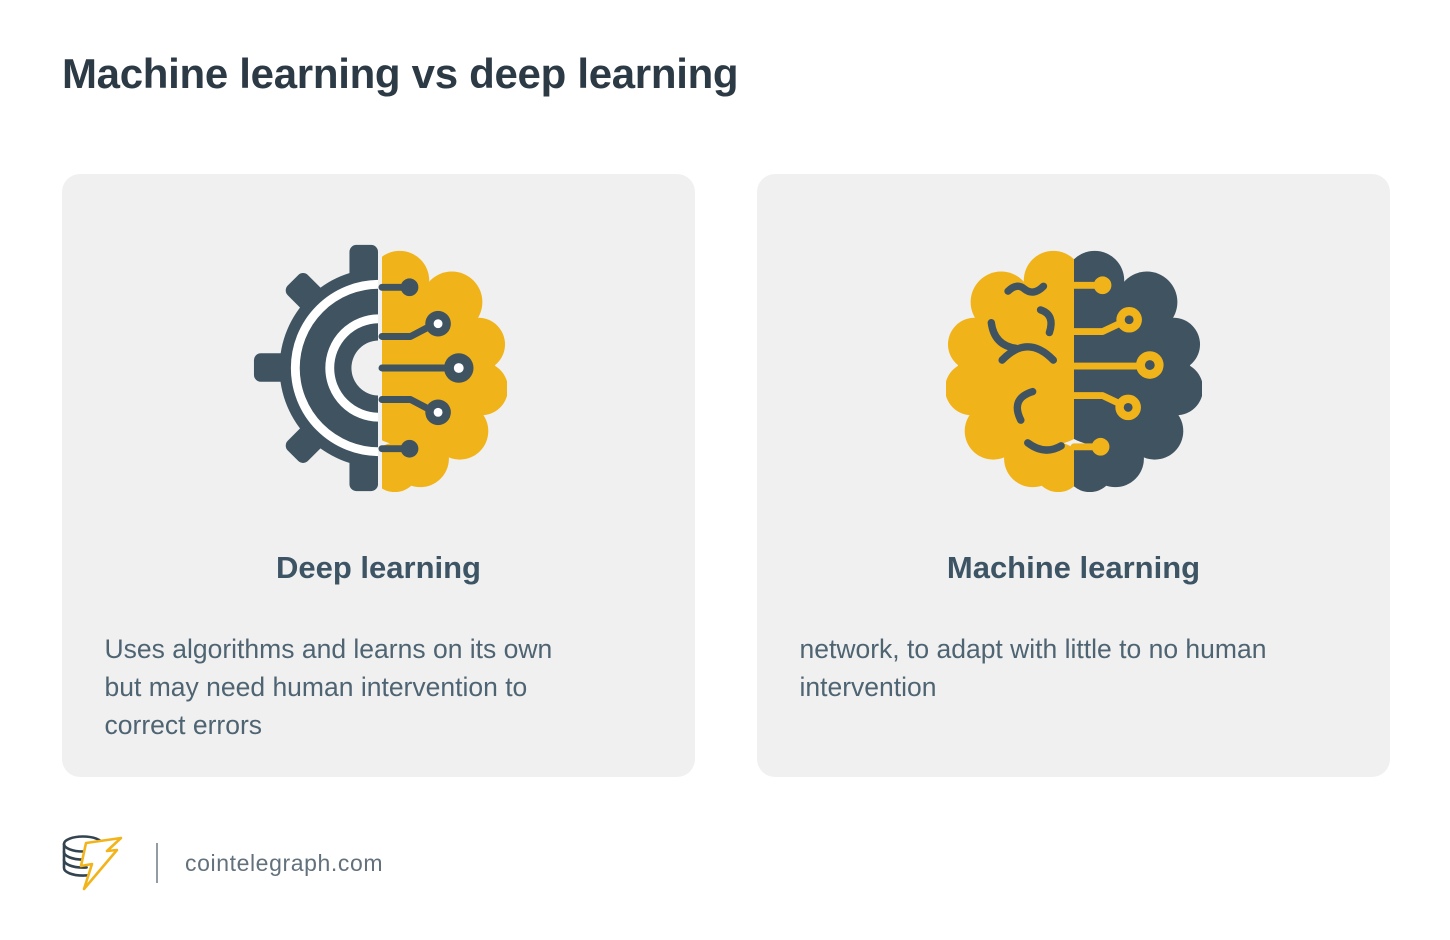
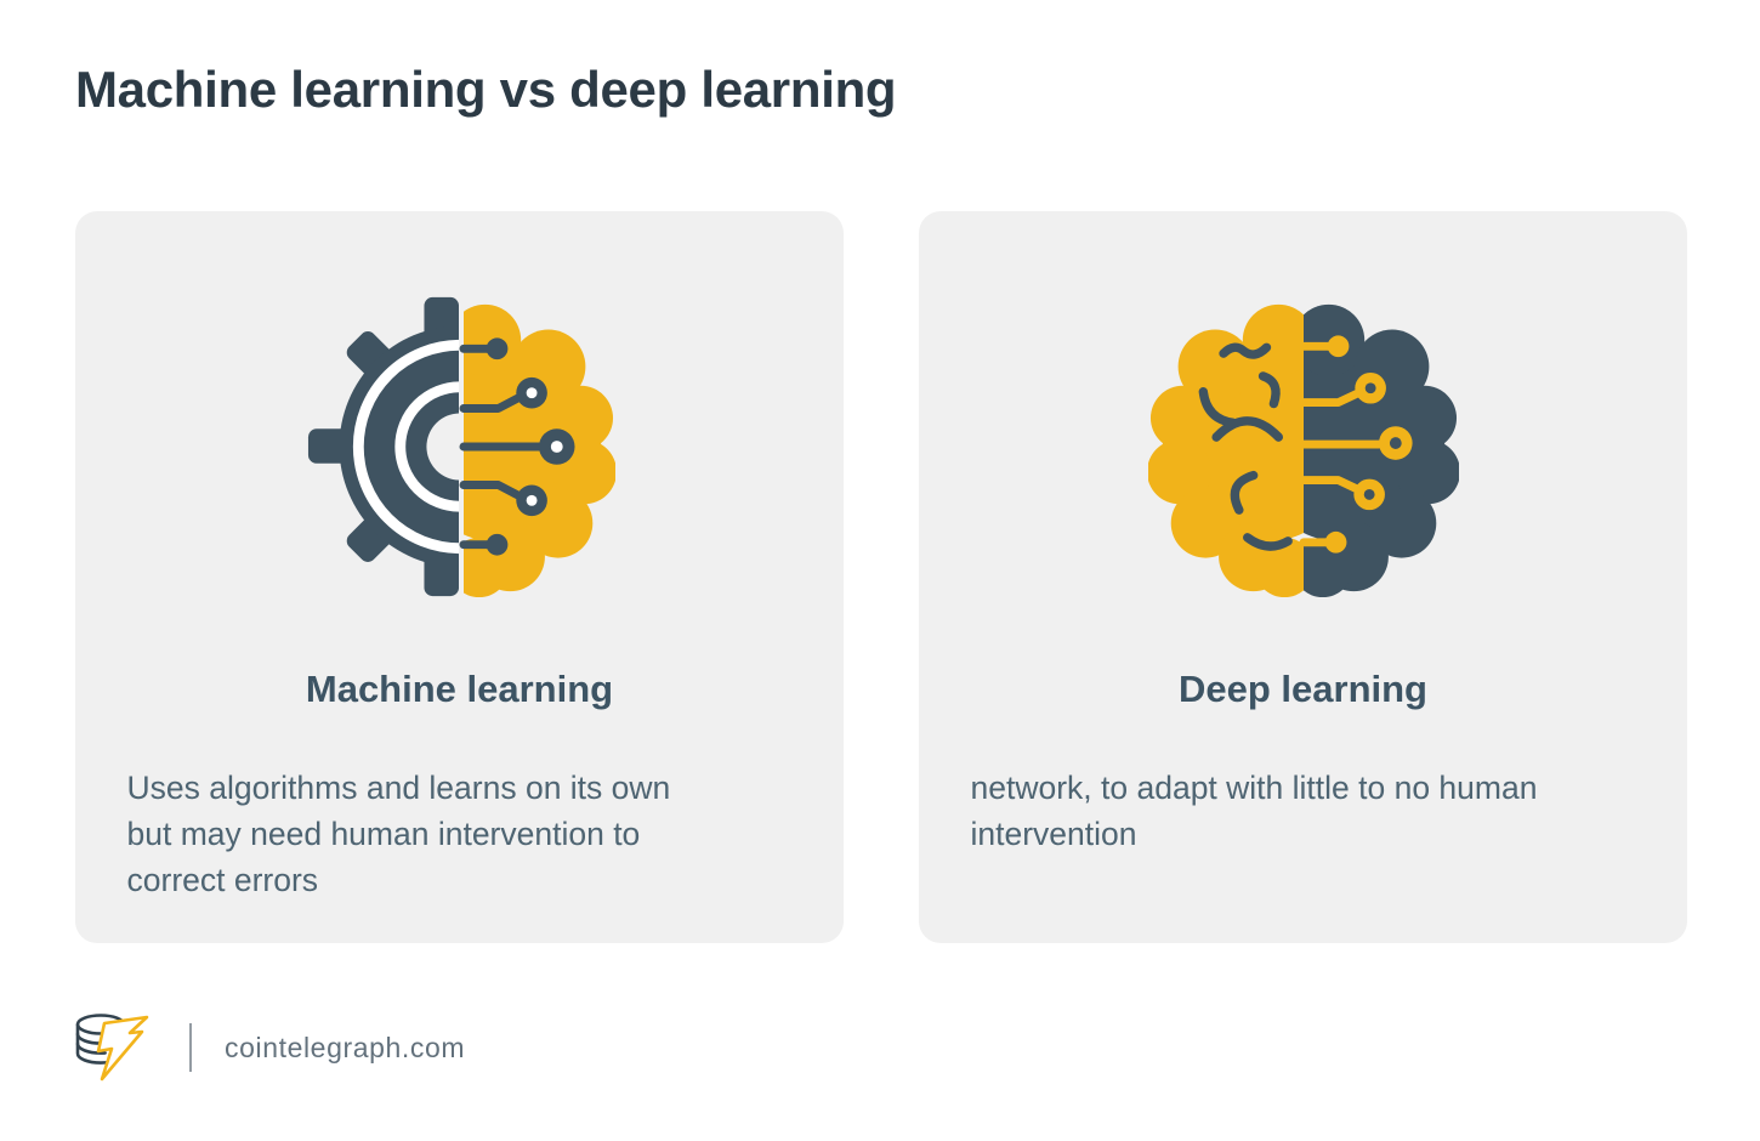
  Machine learning vs deep learning
- Deep learning
+ Machine learning
  Uses algorithms and learns on its own
  but may need human intervention to
  correct errors
- Machine learning
+ Deep learning
  network, to adapt with little to no human
  intervention
  cointelegraph.com
